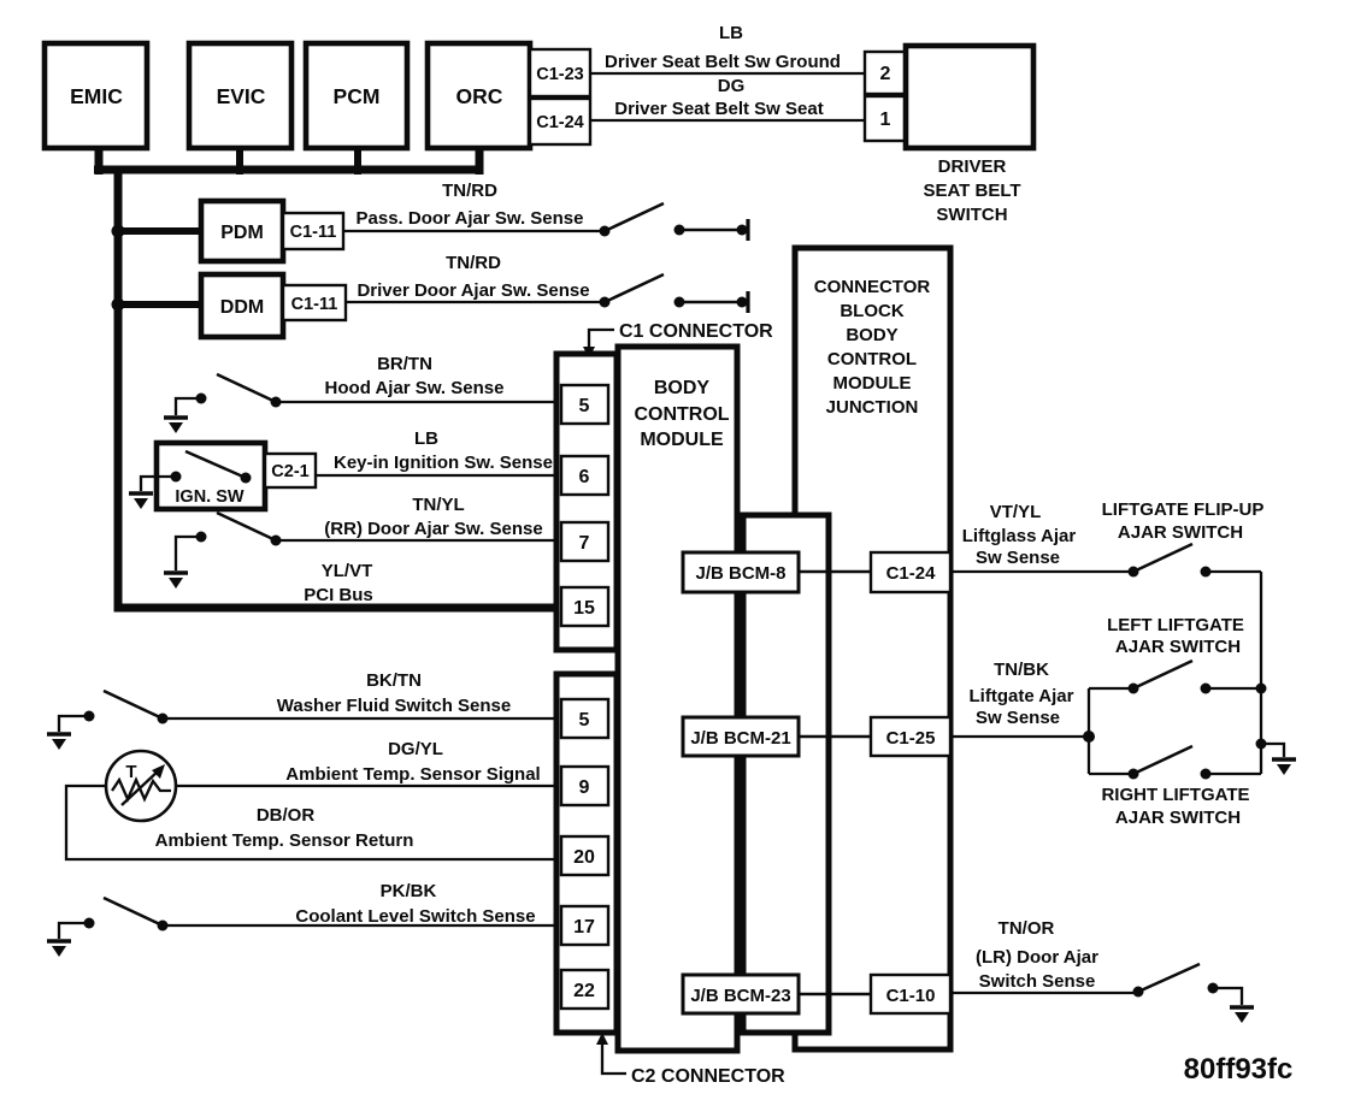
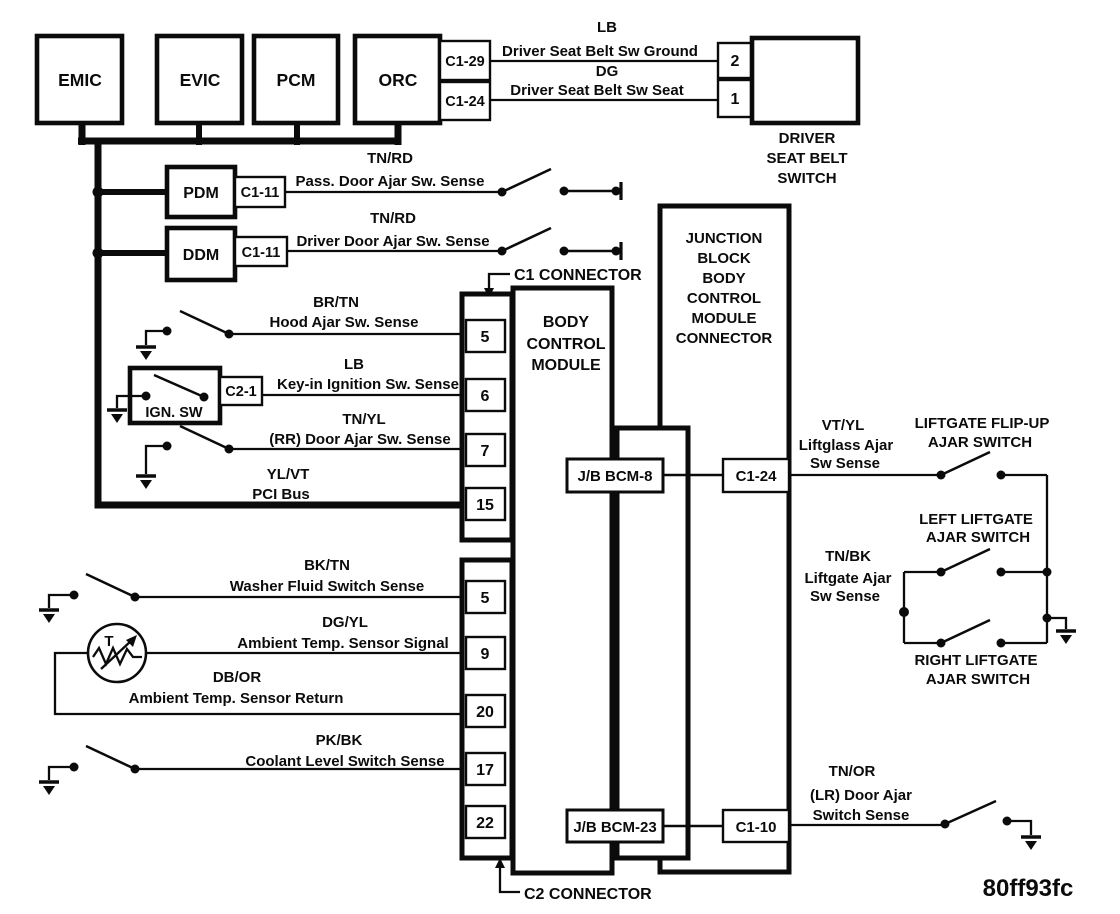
  EMIC
  EVIC
  PCM
  ORC
- C1-23
+ C1-29
  C1-24
  LB
  Driver Seat Belt Sw Ground
  DG
  Driver Seat Belt Sw Seat
  2
  1
  DRIVER
  SEAT BELT
  SWITCH
  PDM
  C1-11
  TN/RD
  Pass. Door Ajar Sw. Sense
  DDM
  C1-11
  TN/RD
  Driver Door Ajar Sw. Sense
  C1 CONNECTOR
  5
  6
  7
  15
  BR/TN
  Hood Ajar Sw. Sense
  IGN. SW
  C2-1
  LB
  Key-in Ignition Sw. Sense
  TN/YL
  (RR) Door Ajar Sw. Sense
  YL/VT
  PCI Bus
  5
  9
  20
  17
  22
  BK/TN
  Washer Fluid Switch Sense
  T
  DG/YL
  Ambient Temp. Sensor Signal
  DB/OR
  Ambient Temp. Sensor Return
  PK/BK
  Coolant Level Switch Sense
  C2 CONNECTOR
- CONNECTOR
+ JUNCTION
  BLOCK
  BODY
  CONTROL
  MODULE
- JUNCTION
+ CONNECTOR
  BODY
  CONTROL
  MODULE
  J/B BCM-8
  C1-24
- J/B BCM-21
- C1-25
  J/B BCM-23
  C1-10
  VT/YL
  Liftglass Ajar
  Sw Sense
  LIFTGATE FLIP-UP
  AJAR SWITCH
  TN/BK
  Liftgate Ajar
  Sw Sense
  LEFT LIFTGATE
  AJAR SWITCH
  RIGHT LIFTGATE
  AJAR SWITCH
  TN/OR
  (LR) Door Ajar
  Switch Sense
  80ff93fc
